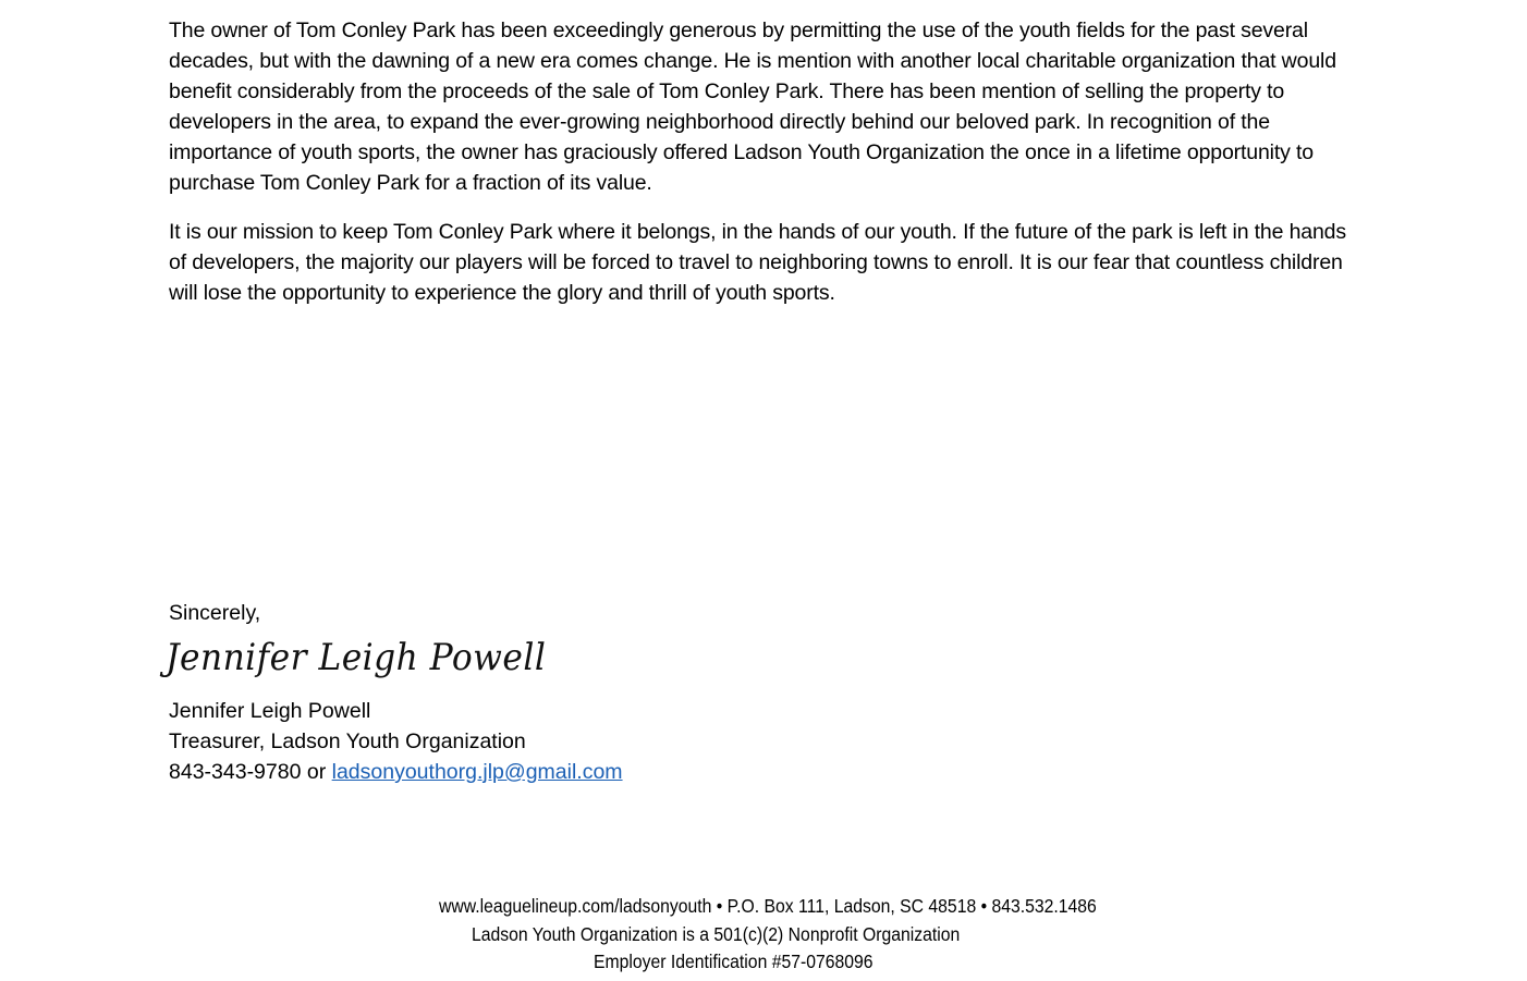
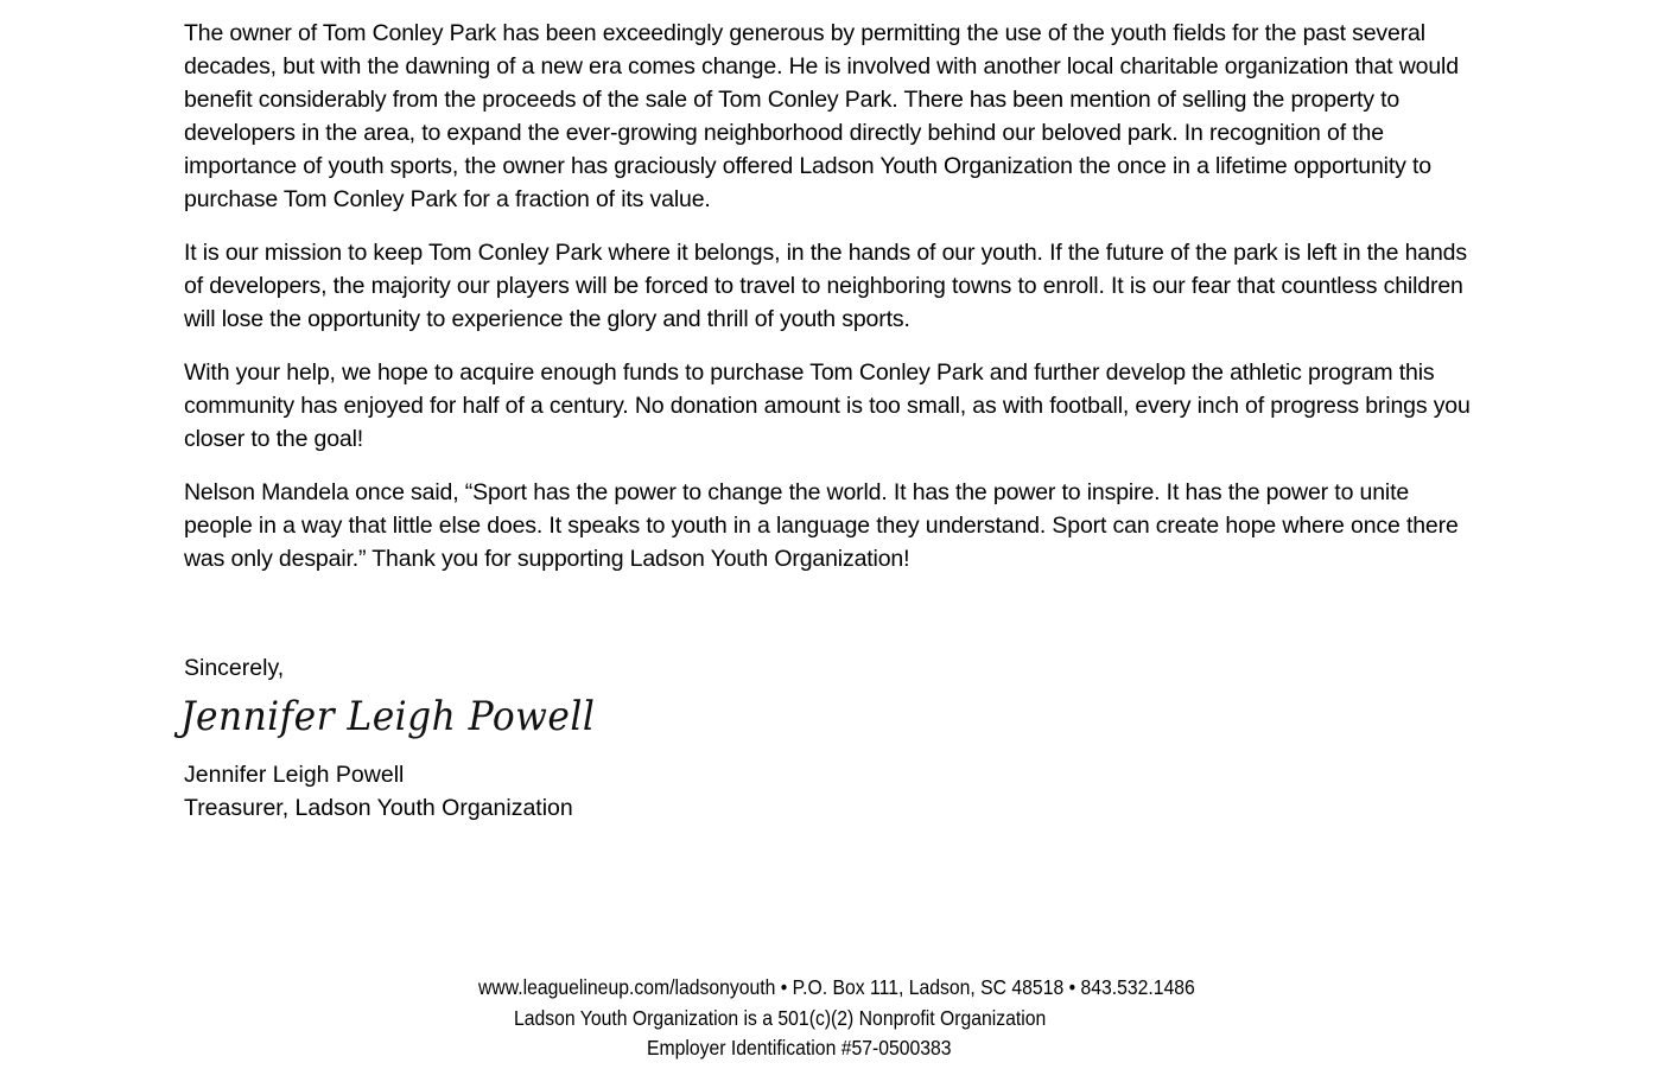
- The owner of Tom Conley Park has been exceedingly generous by permitting the use of the youth fields for the past several decades, but with the dawning of a new era comes change. He is mention with another local charitable organization that would benefit considerably from the proceeds of the sale of Tom Conley Park. There has been mention of selling the property to developers in the area, to expand the ever-growing neighborhood directly behind our beloved park. In recognition of the importance of youth sports, the owner has graciously offered Ladson Youth Organization the once in a lifetime opportunity to purchase Tom Conley Park for a fraction of its value.
+ The owner of Tom Conley Park has been exceedingly generous by permitting the use of the youth fields for the past several decades, but with the dawning of a new era comes change. He is involved with another local charitable organization that would benefit considerably from the proceeds of the sale of Tom Conley Park. There has been mention of selling the property to developers in the area, to expand the ever-growing neighborhood directly behind our beloved park. In recognition of the importance of youth sports, the owner has graciously offered Ladson Youth Organization the once in a lifetime opportunity to purchase Tom Conley Park for a fraction of its value.
  It is our mission to keep Tom Conley Park where it belongs, in the hands of our youth. If the future of the park is left in the hands of developers, the majority our players will be forced to travel to neighboring towns to enroll. It is our fear that countless children will lose the opportunity to experience the glory and thrill of youth sports.
+ With your help, we hope to acquire enough funds to purchase Tom Conley Park and further develop the athletic program this community has enjoyed for half of a century. No donation amount is too small, as with football, every inch of progress brings you closer to the goal!
+ Nelson Mandela once said, “Sport has the power to change the world. It has the power to inspire. It has the power to unite people in a way that little else does. It speaks to youth in a language they understand. Sport can create hope where once there was only despair.” Thank you for supporting Ladson Youth Organization!
  Sincerely,
  Jennifer Leigh Powell
  Jennifer Leigh Powell
  Treasurer, Ladson Youth Organization
- 843-343-9780 or ladsonyouthorg.jlp@gmail.com
  www.leaguelineup.com/ladsonyouth • P.O. Box 111, Ladson, SC 48518 • 843.532.1486
  Ladson Youth Organization is a 501(c)(2) Nonprofit Organization
- Employer Identification #57-0768096
+ Employer Identification #57-0500383
